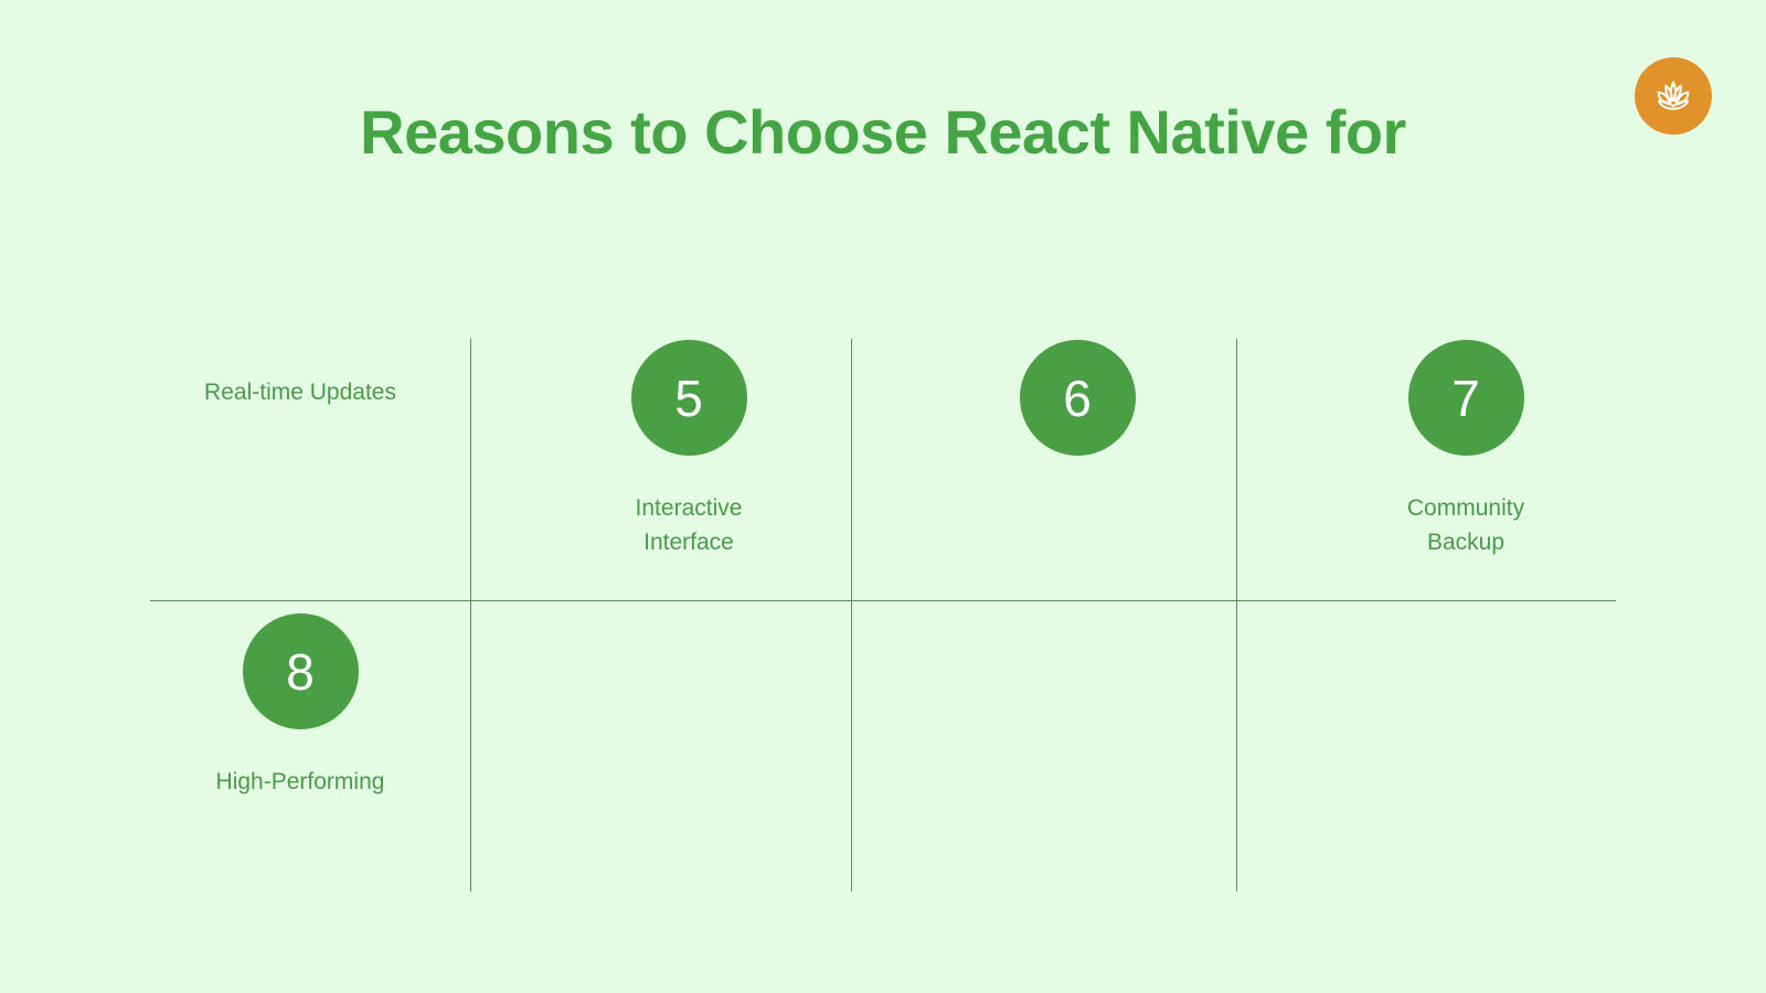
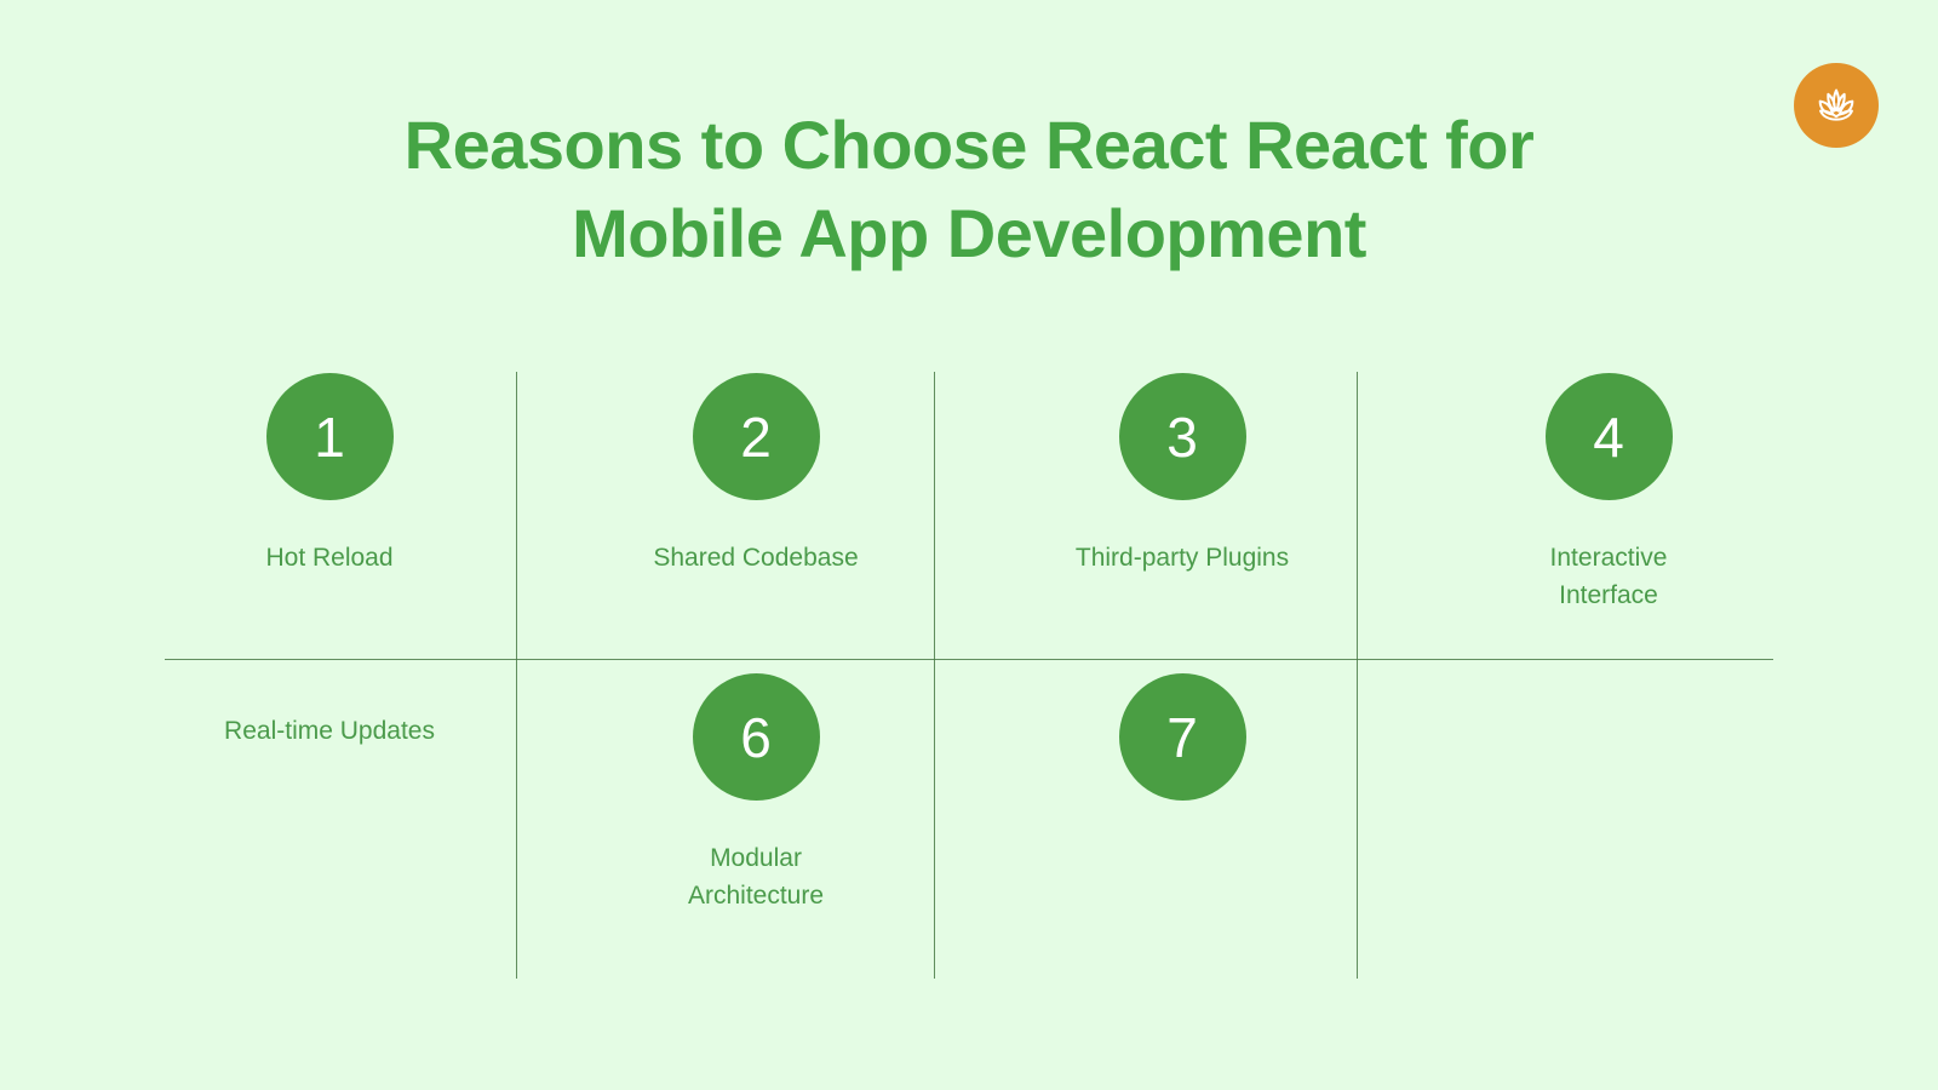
- Reasons to Choose React Native for
+ Reasons to Choose React React for
+ Mobile App Development
+ 1
+ Hot Reload
+ 2
+ Shared Codebase
+ 3
+ Third-party Plugins
+ 4
- Real-time Updates
+ Interactive Interface
- 5
- Interactive Interface
+ Real-time Updates
  6
+ Modular Architecture
  7
- Community Backup
- 8
- High-Performing
